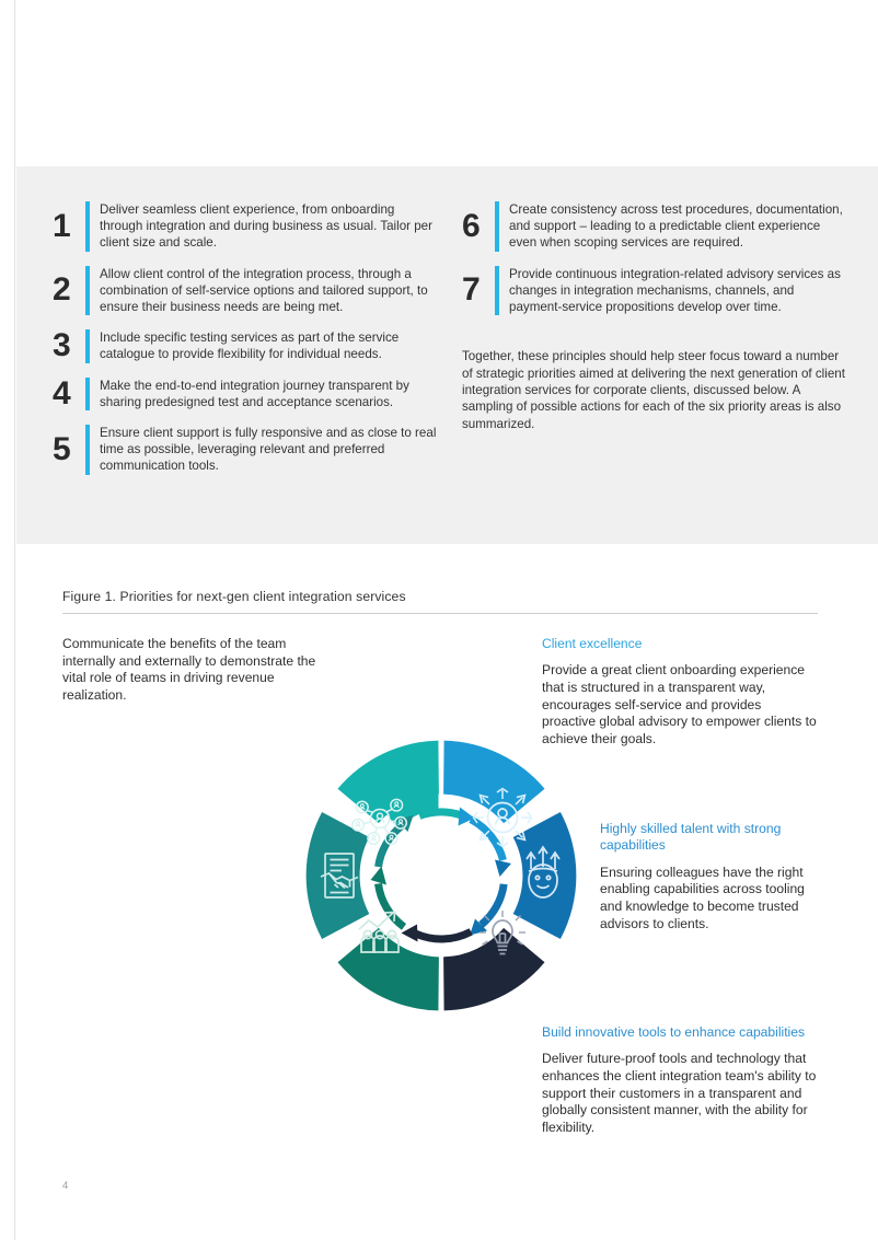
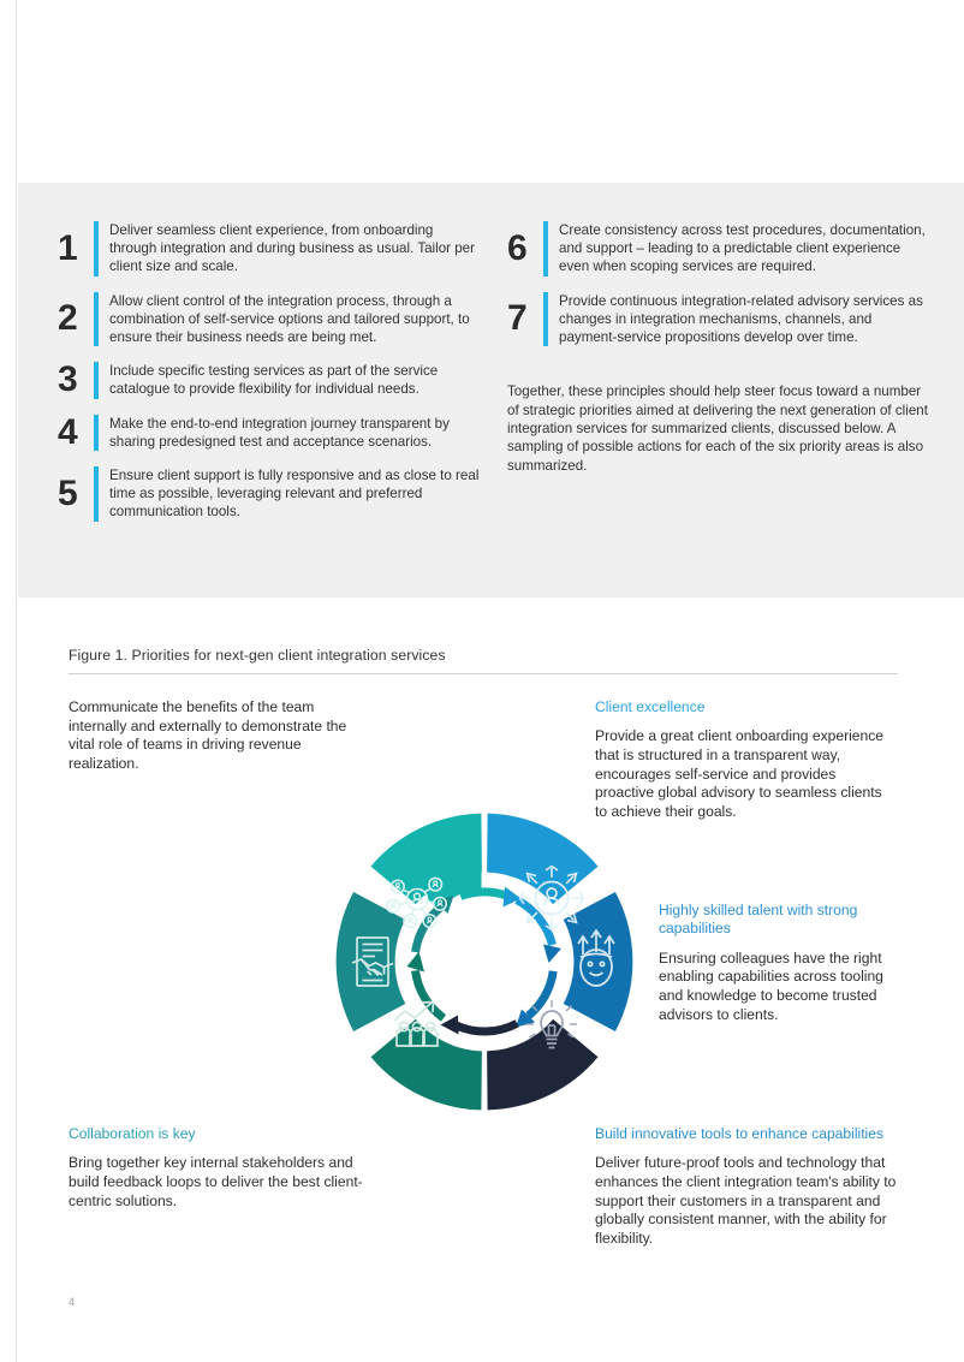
  1
  Deliver seamless client experience, from onboarding through integration and during business as usual. Tailor per client size and scale.
  2
  Allow client control of the integration process, through a combination of self-service options and tailored support, to ensure their business needs are being met.
  3
  Include specific testing services as part of the service catalogue to provide flexibility for individual needs.
  4
  Make the end-to-end integration journey transparent by sharing predesigned test and acceptance scenarios.
  5
  Ensure client support is fully responsive and as close to real time as possible, leveraging relevant and preferred communication tools.
  6
  Create consistency across test procedures, documentation, and support – leading to a predictable client experience even when scoping services are required.
  7
  Provide continuous integration-related advisory services as changes in integration mechanisms, channels, and payment-service propositions develop over time.
- Together, these principles should help steer focus toward a number of strategic priorities aimed at delivering the next generation of client integration services for corporate clients, discussed below. A sampling of possible actions for each of the six priority areas is also summarized.
+ Together, these principles should help steer focus toward a number of strategic priorities aimed at delivering the next generation of client integration services for summarized clients, discussed below. A sampling of possible actions for each of the six priority areas is also summarized.
  Figure 1. Priorities for next-gen client integration services
  Communicate the benefits of the team internally and externally to demonstrate the vital role of teams in driving revenue realization.
  Client excellence
- Provide a great client onboarding experience that is structured in a transparent way, encourages self-service and provides proactive global advisory to empower clients to achieve their goals.
+ Provide a great client onboarding experience that is structured in a transparent way, encourages self-service and provides proactive global advisory to seamless clients to achieve their goals.
  Highly skilled talent with strong capabilities
  Ensuring colleagues have the right enabling capabilities across tooling and knowledge to become trusted advisors to clients.
+ Collaboration is key
+ Bring together key internal stakeholders and build feedback loops to deliver the best client-centric solutions.
  Build innovative tools to enhance capabilities
  Deliver future-proof tools and technology that enhances the client integration team's ability to support their customers in a transparent and globally consistent manner, with the ability for flexibility.
  4
